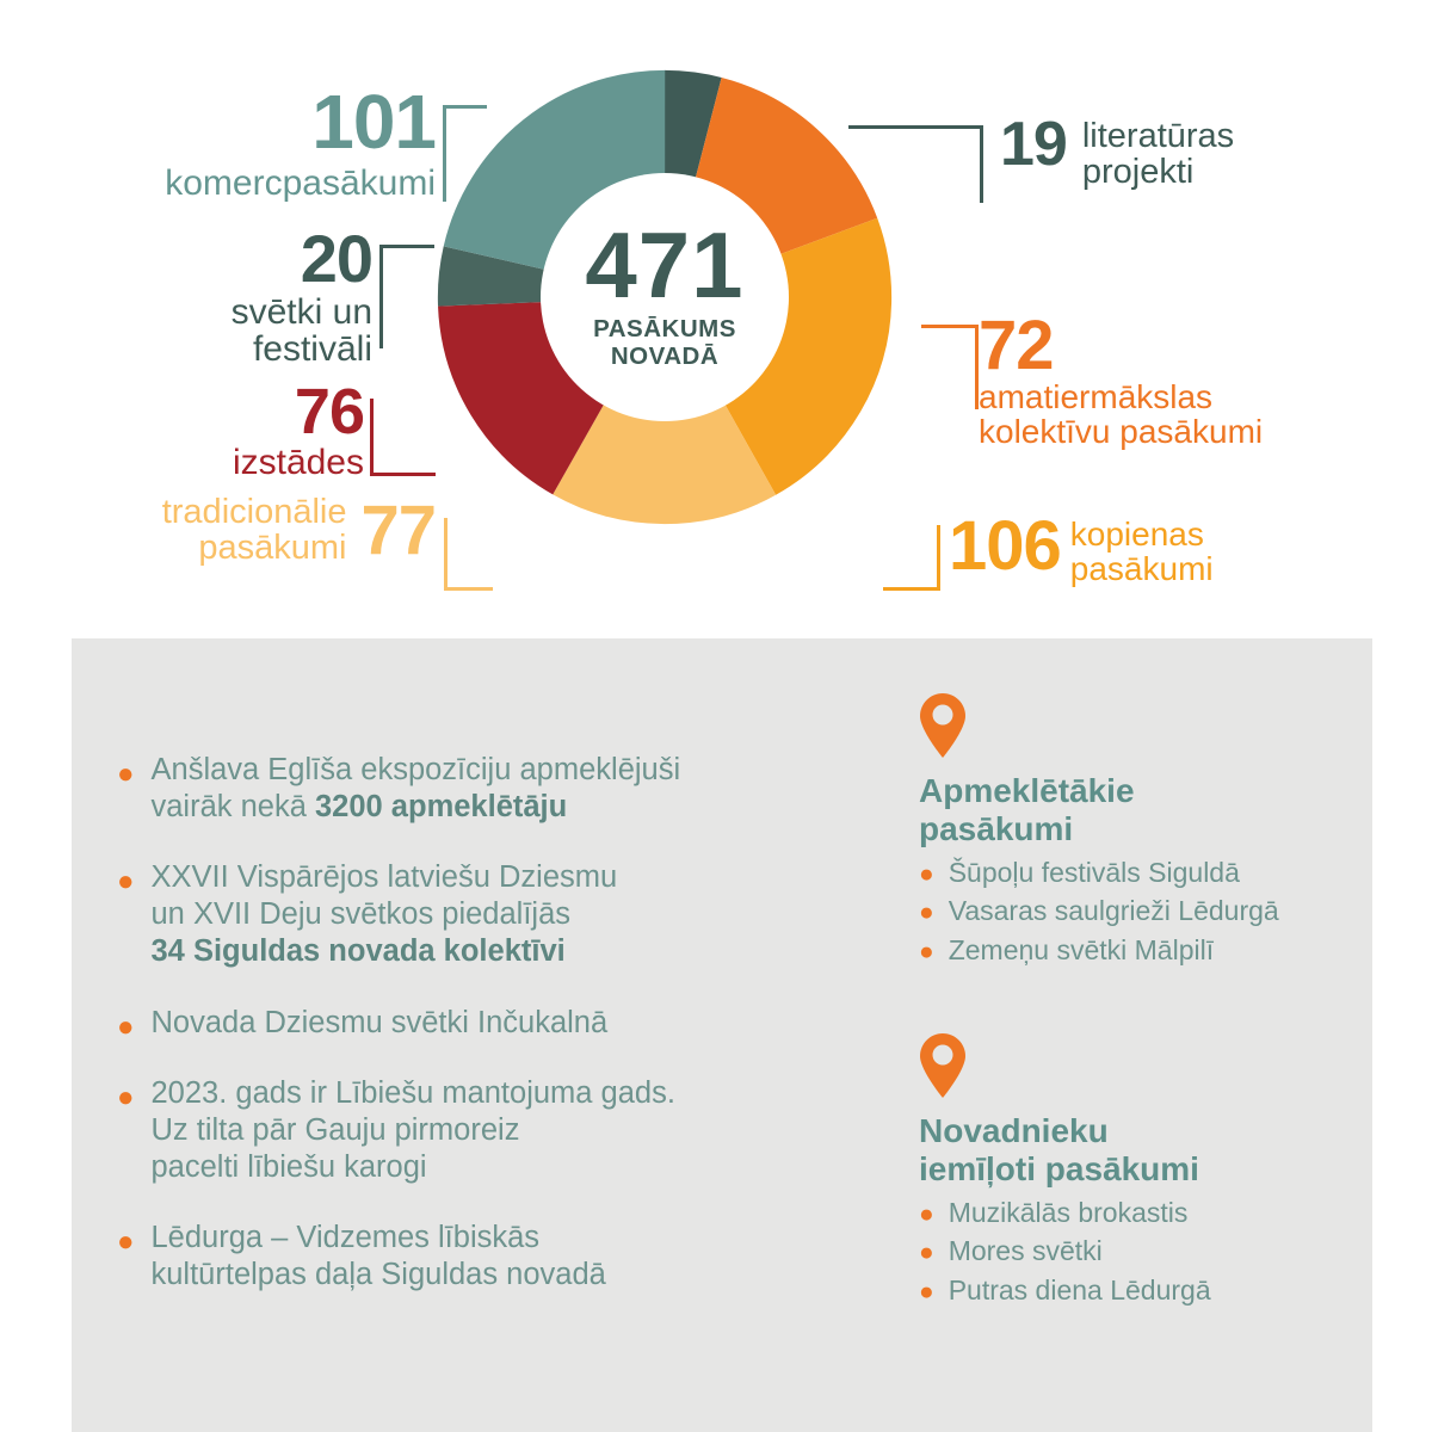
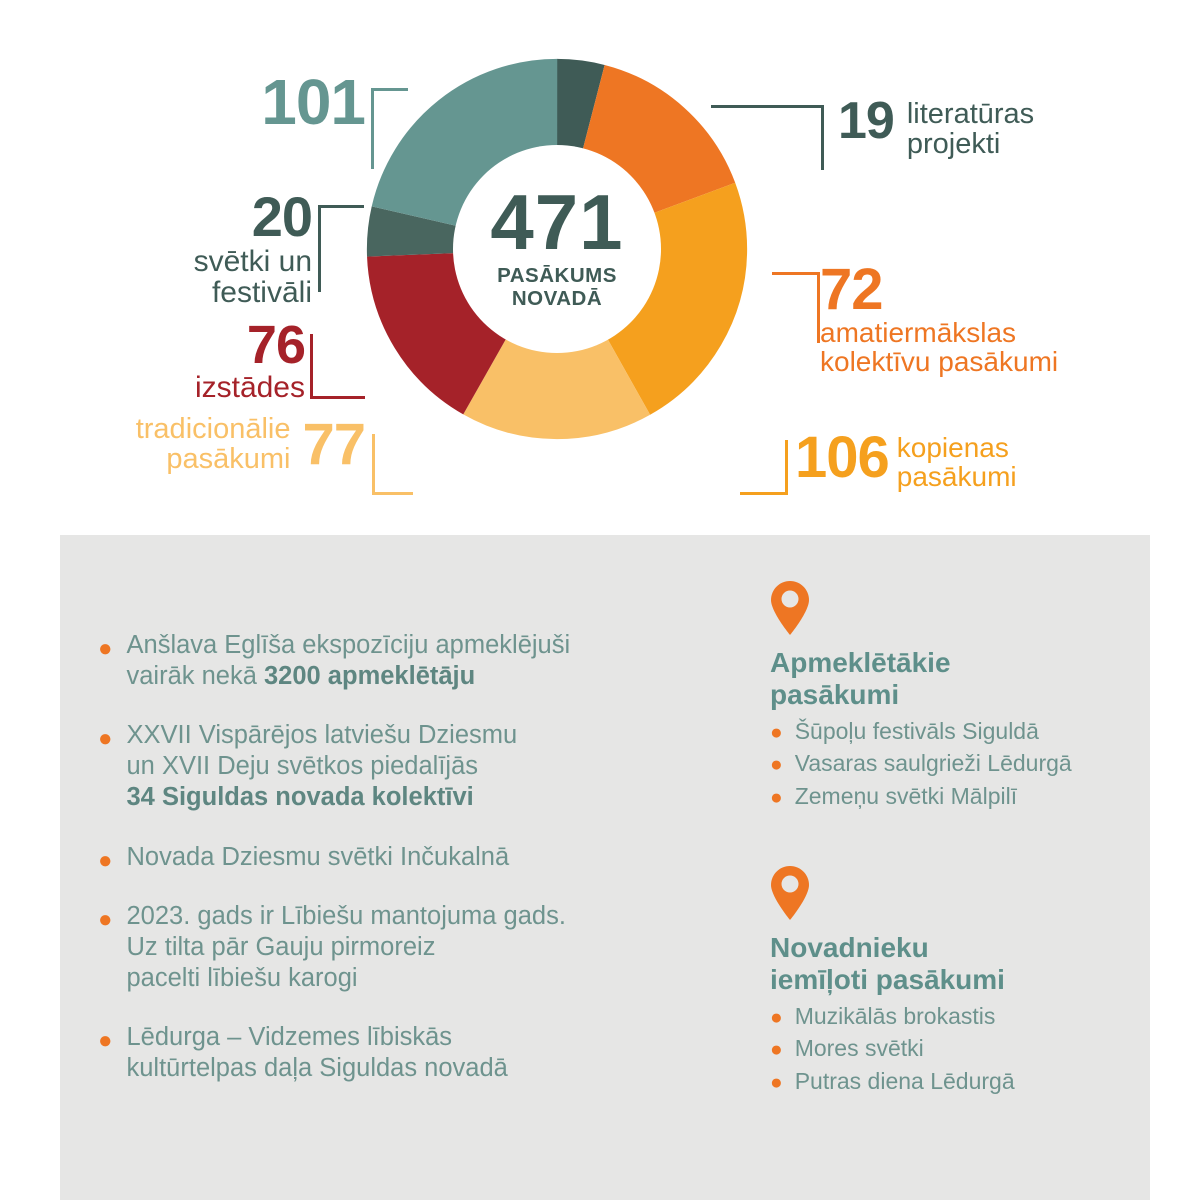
  471
  PASĀKUMS
  NOVADĀ
  101
- komercpasākumi
  20
  svētki un
  festivāli
  76
  izstādes
  tradicionālie
  pasākumi
  77
  19
  literatūras
  projekti
  72
  amatiermākslas
  kolektīvu pasākumi
  106
  kopienas
  pasākumi
  ●
  Anšlava Eglīša ekspozīciju apmeklējuši
  vairāk nekā 3200 apmeklētāju
  ●
  XXVII Vispārējos latviešu Dziesmu
  un XVII Deju svētkos piedalījās
  34 Siguldas novada kolektīvi
  ●
  Novada Dziesmu svētki Inčukalnā
  ●
  2023. gads ir Lībiešu mantojuma gads.
  Uz tilta pār Gauju pirmoreiz
  pacelti lībiešu karogi
  ●
  Lēdurga – Vidzemes lībiskās
  kultūrtelpas daļa Siguldas novadā
  Apmeklētākie
  pasākumi
  ●
  Šūpoļu festivāls Siguldā
  ●
  Vasaras saulgrieži Lēdurgā
  ●
  Zemeņu svētki Mālpilī
  Novadnieku
  iemīļoti pasākumi
  ●
  Muzikālās brokastis
  ●
  Mores svētki
  ●
  Putras diena Lēdurgā
